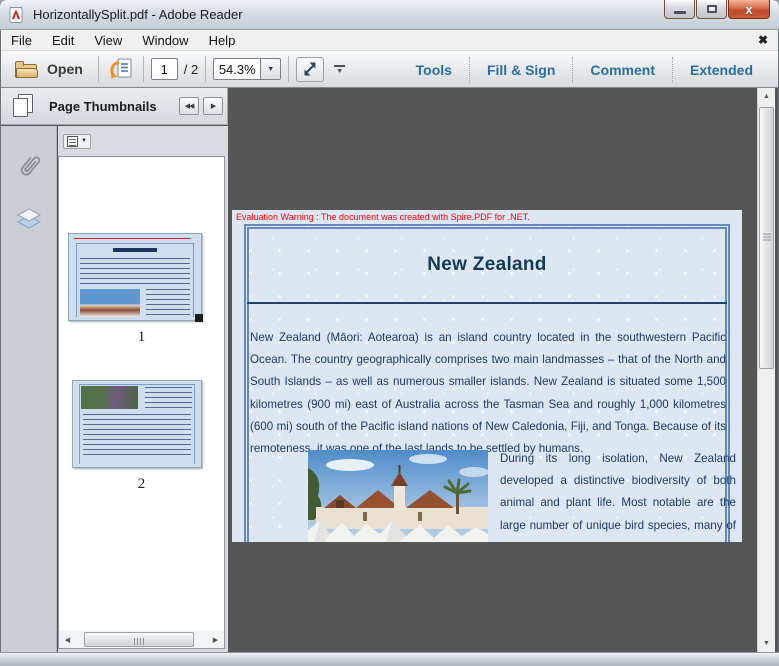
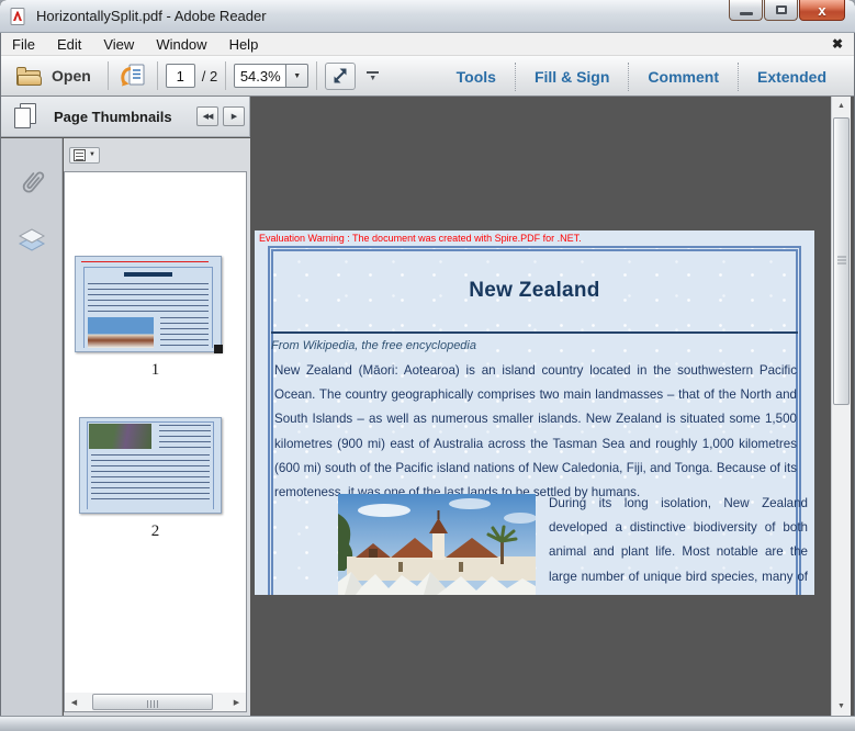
  HorizontallySplit.pdf - Adobe Reader
  x
  File
  Edit
  View
  Window
  Help
  ✖
  Open
  1
  / 2
  54.3%
  Tools
  Fill & Sign
  Comment
  Extended
  Page Thumbnails
  1
  2
  Evaluation Warning : The document was created with Spire.PDF for .NET.
  New Zealand
+ From Wikipedia, the free encyclopedia
  New Zealand (Māori: Aotearoa) is an island country located in the southwestern Pacific Ocean. The country geographically comprises two main landmasses – that of the North and South Islands – as well as numerous smaller islands. New Zealand is situated some 1,500 kilometres (900 mi) east of Australia across the Tasman Sea and roughly 1,000 kilometres (600 mi) south of the Pacific island nations of New Caledonia, Fiji, and Tonga. Because of its remoteness, it was one of the last lands to be settled by humans.
  During its long isolation, New Zealand developed a distinctive biodiversity of both animal and plant life. Most notable are the large number of unique bird species, many of
